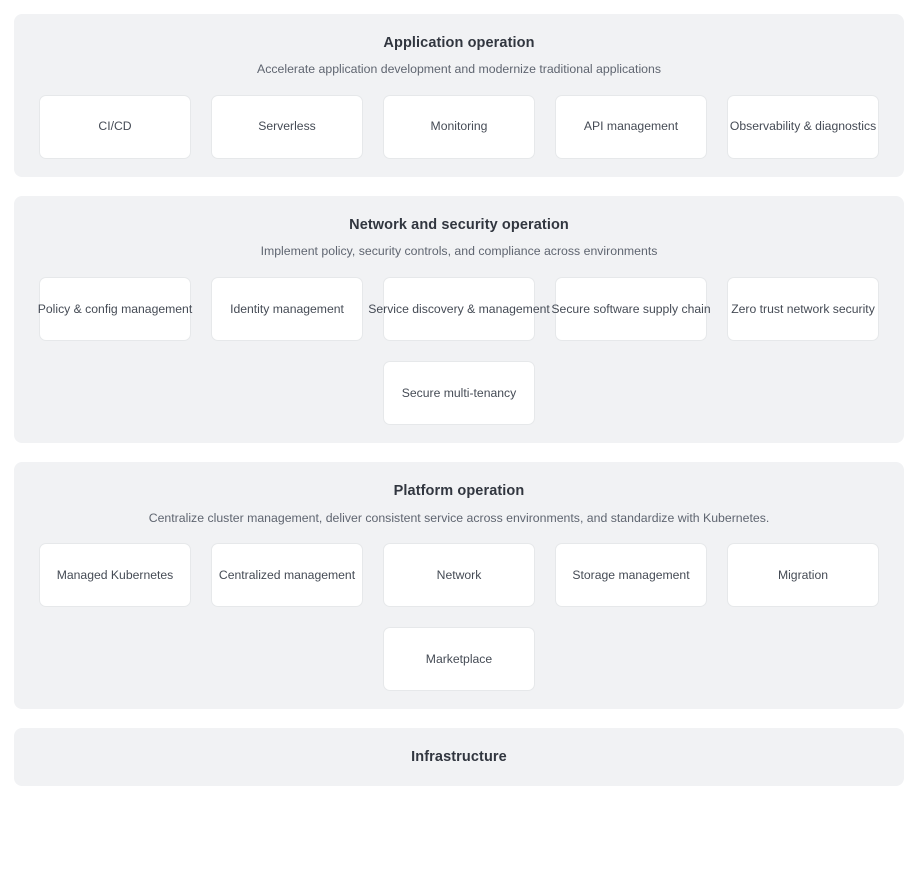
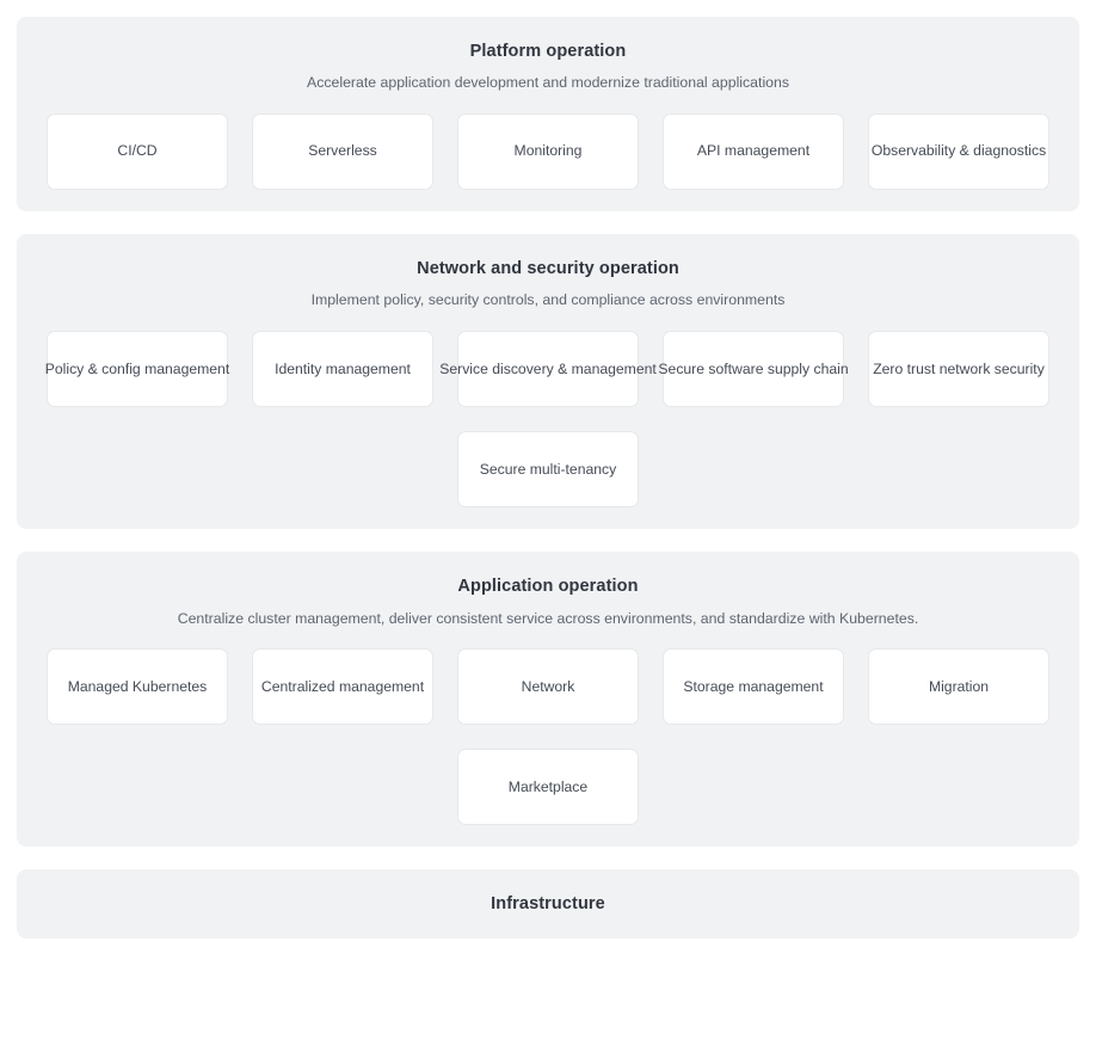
- Application operation
+ Platform operation
  Accelerate application development and modernize traditional applications
  CI/CD
  Serverless
  Monitoring
  API management
  Observability & diagnostics
  Network and security operation
  Implement policy, security controls, and compliance across environments
  Policy & config management
  Identity management
  Service discovery & management
  Secure software supply chain
  Zero trust network security
  Secure multi-tenancy
- Platform operation
+ Application operation
  Centralize cluster management, deliver consistent service across environments, and standardize with Kubernetes.
  Managed Kubernetes
  Centralized management
  Network
  Storage management
  Migration
  Marketplace
  Infrastructure
